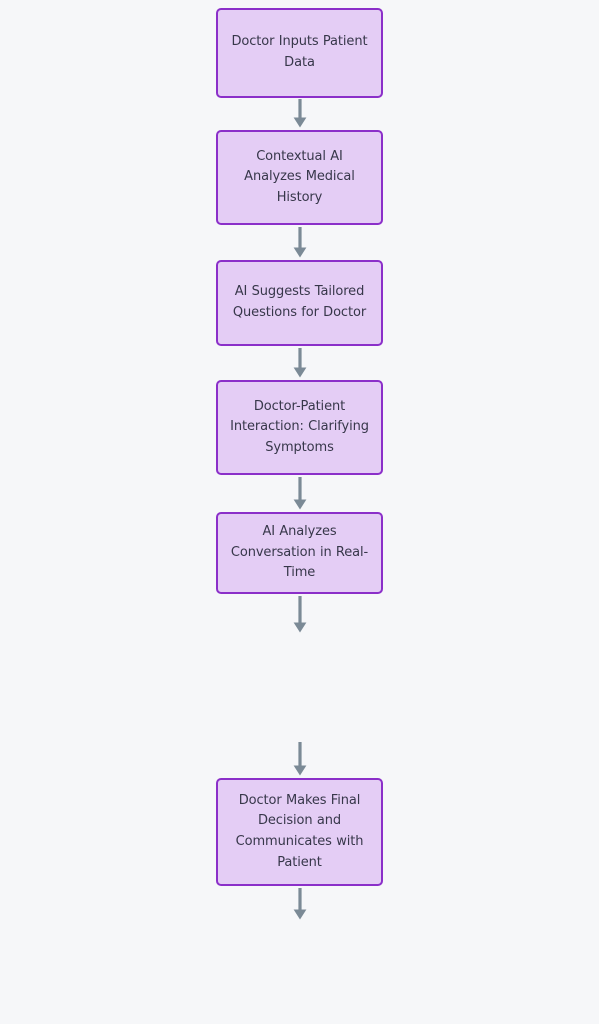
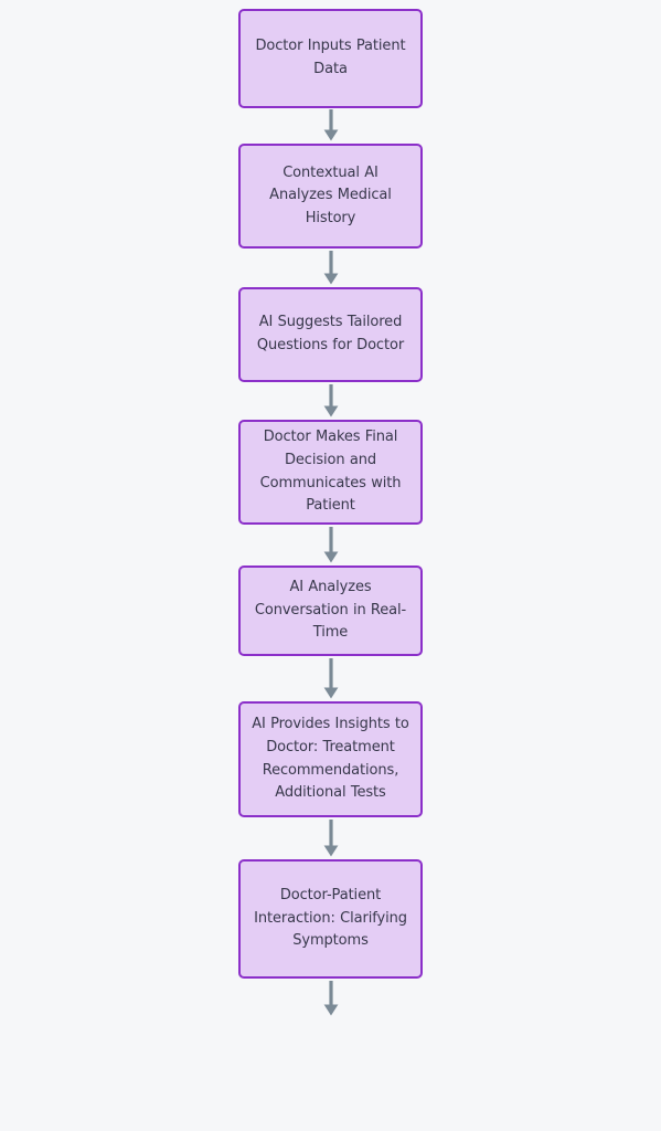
  Doctor Inputs Patient Data
  Contextual AI Analyzes Medical History
  AI Suggests Tailored Questions for Doctor
- Doctor-Patient Interaction: Clarifying Symptoms
+ Doctor Makes Final Decision and Communicates with Patient
  AI Analyzes Conversation in Real-Time
+ AI Provides Insights to Doctor: Treatment Recommendations, Additional Tests
- Doctor Makes Final Decision and Communicates with Patient
+ Doctor-Patient Interaction: Clarifying Symptoms
